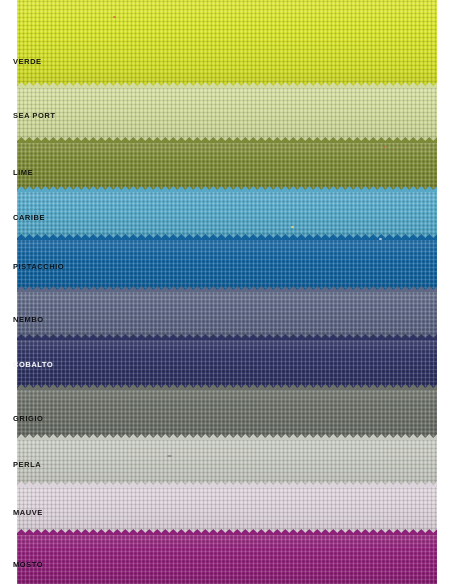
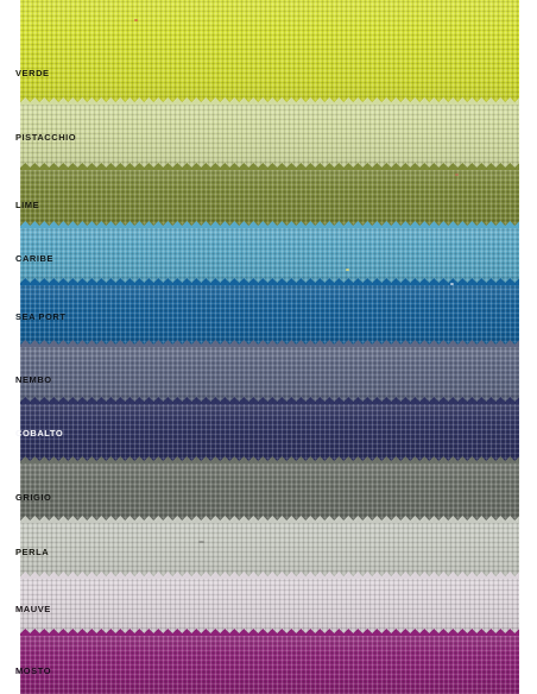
  VERDE
- SEA PORT
+ PISTACCHIO
  LIME
  CARIBE
- PISTACCHIO
+ SEA PORT
  NEMBO
  COBALTO
  GRIGIO
  PERLA
  MAUVE
  MOSTO
